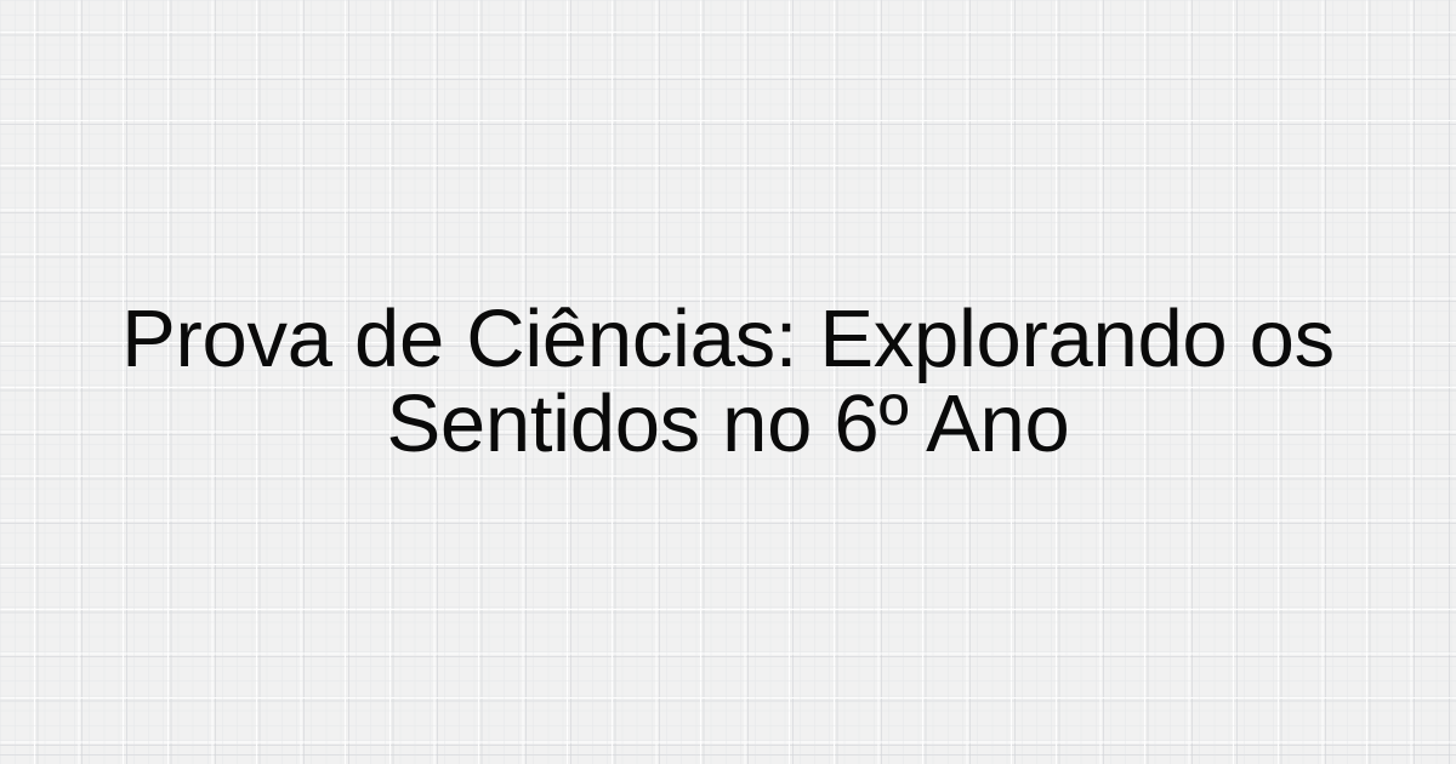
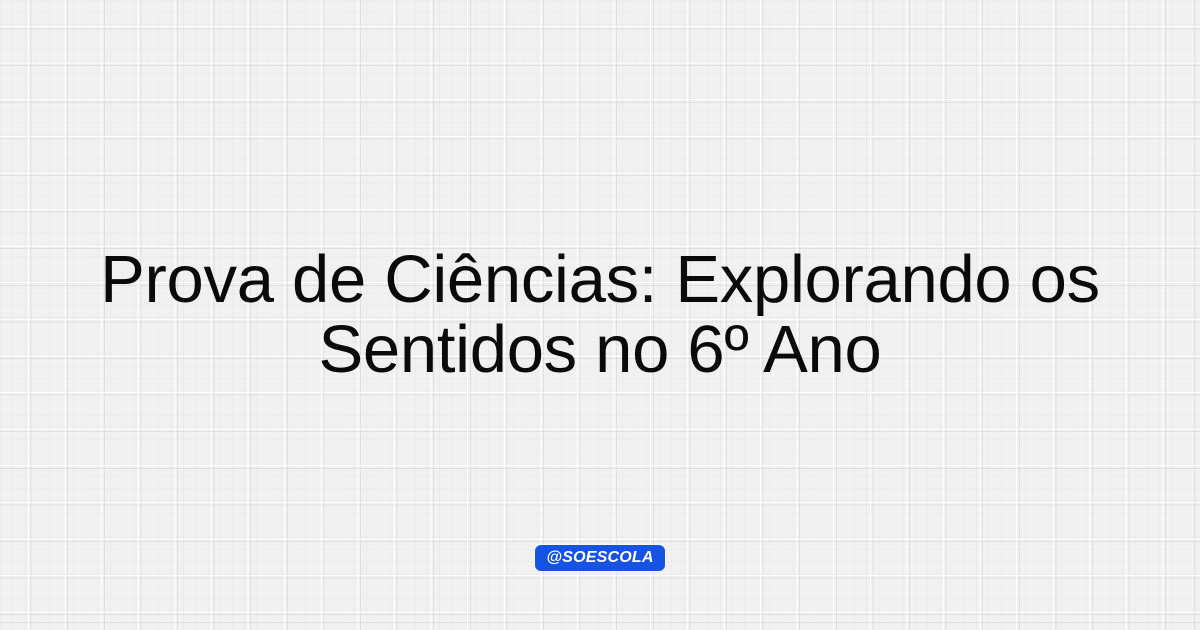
  Prova de Ciências: Explorando os Sentidos no 6º Ano
+ @SOESCOLA
